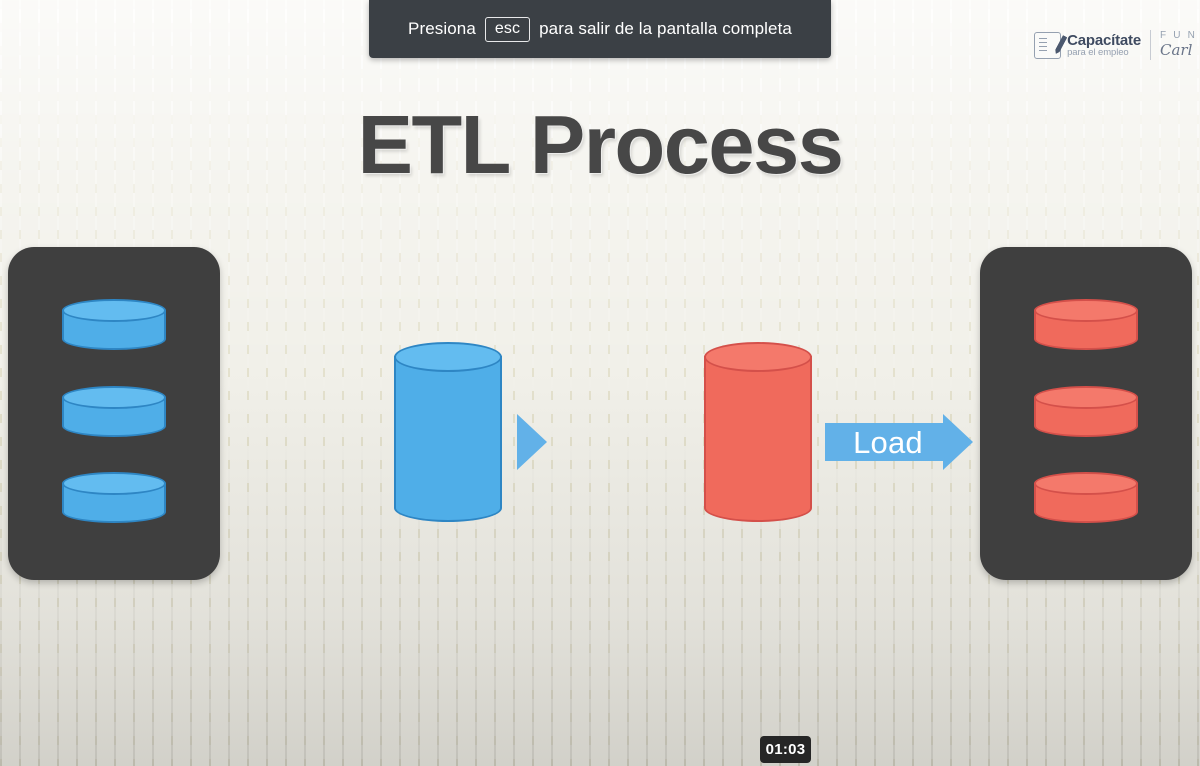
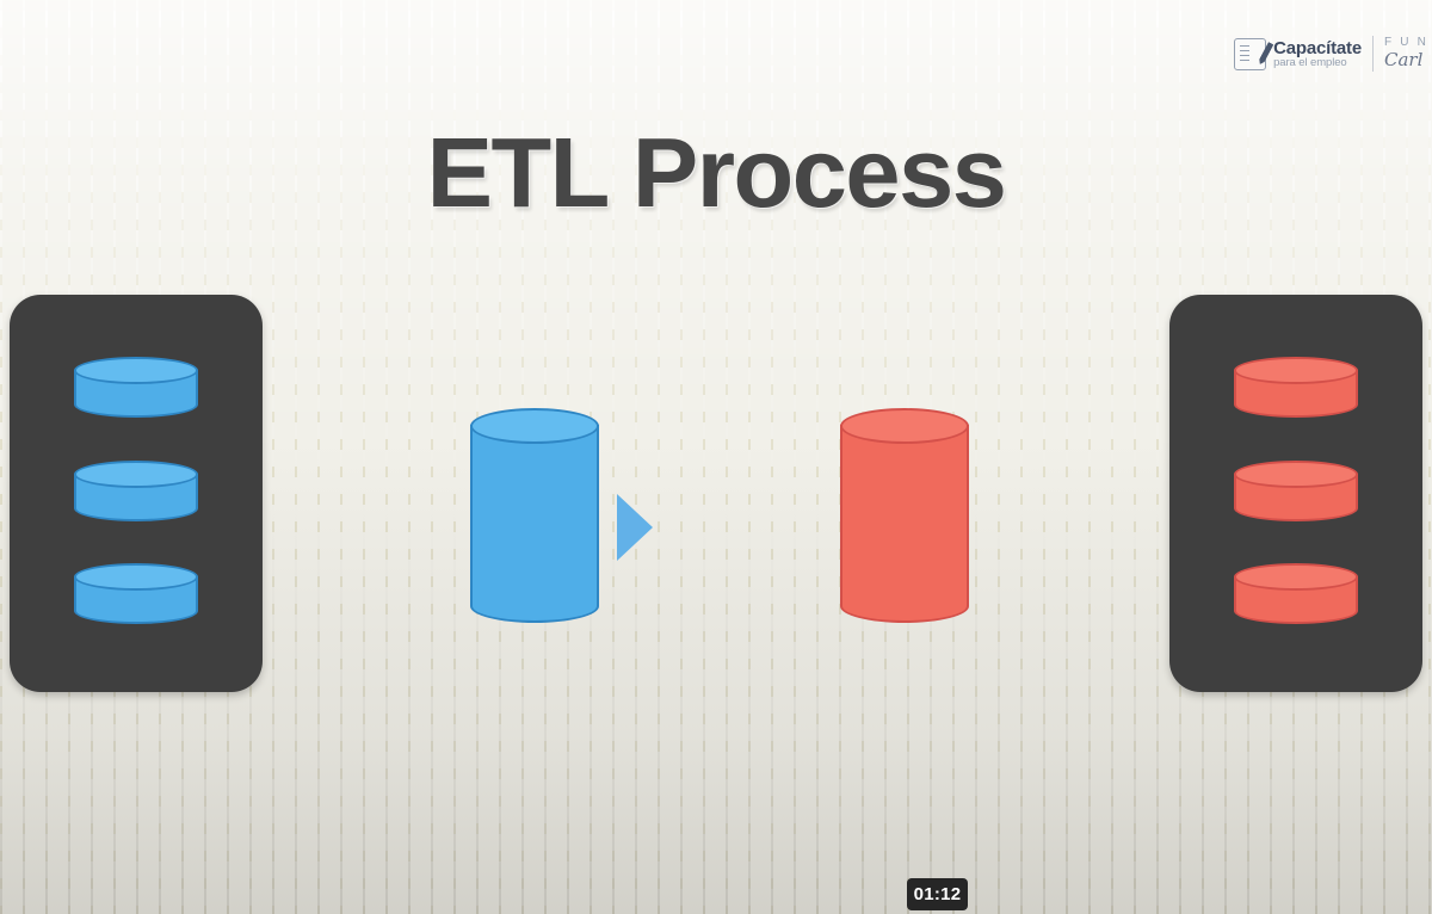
- Presiona
- esc
- para salir de la pantalla completa
  Capacítate
  para el empleo
  F U N
  Carl
  ETL Process
- Load
- 01:03
+ 01:12
